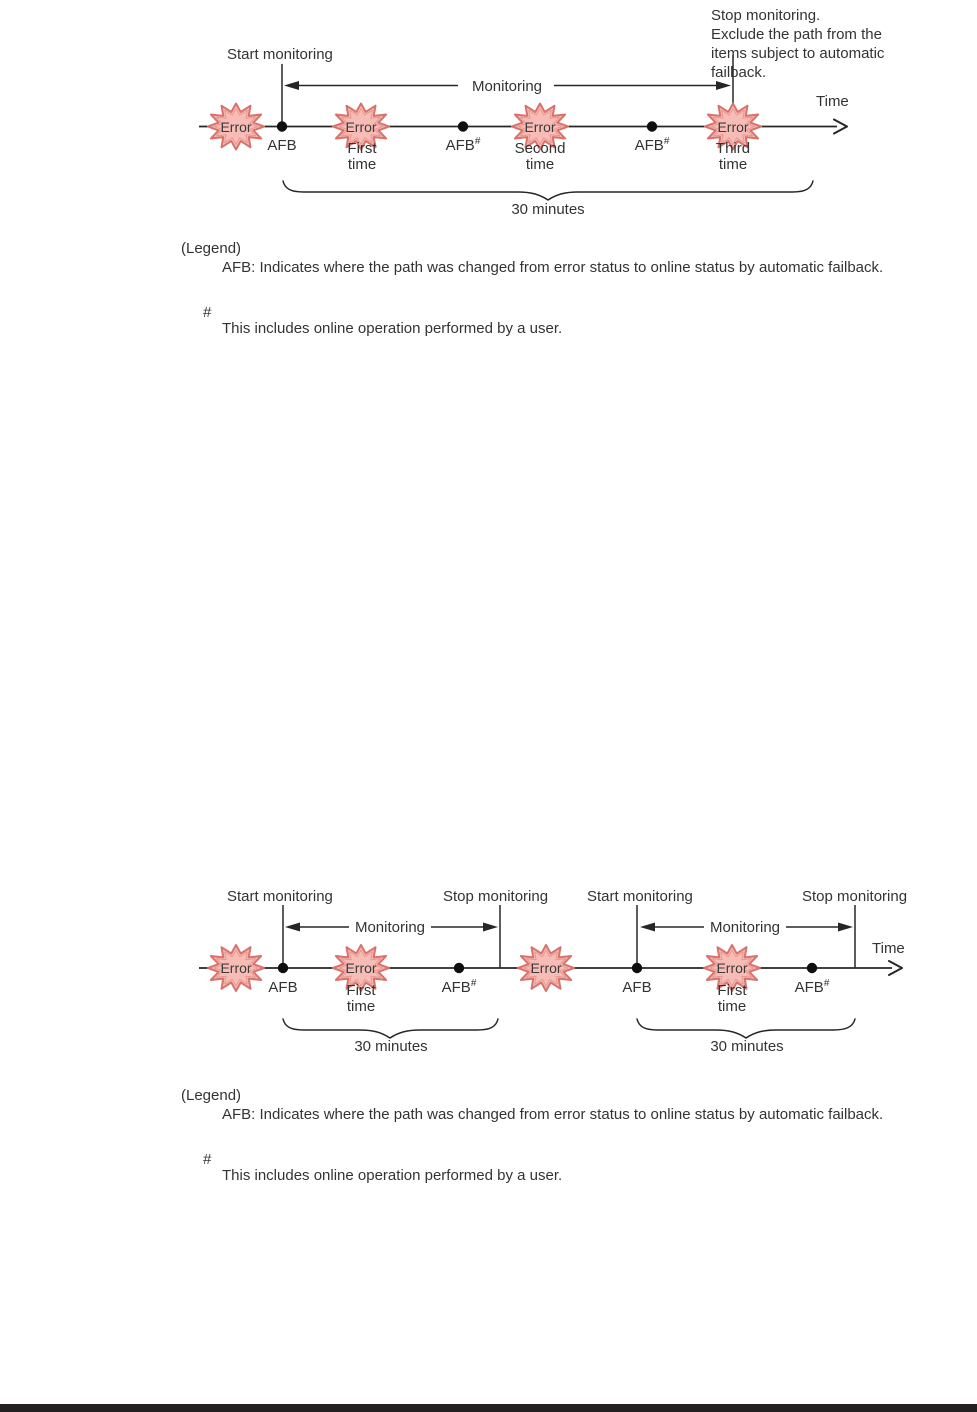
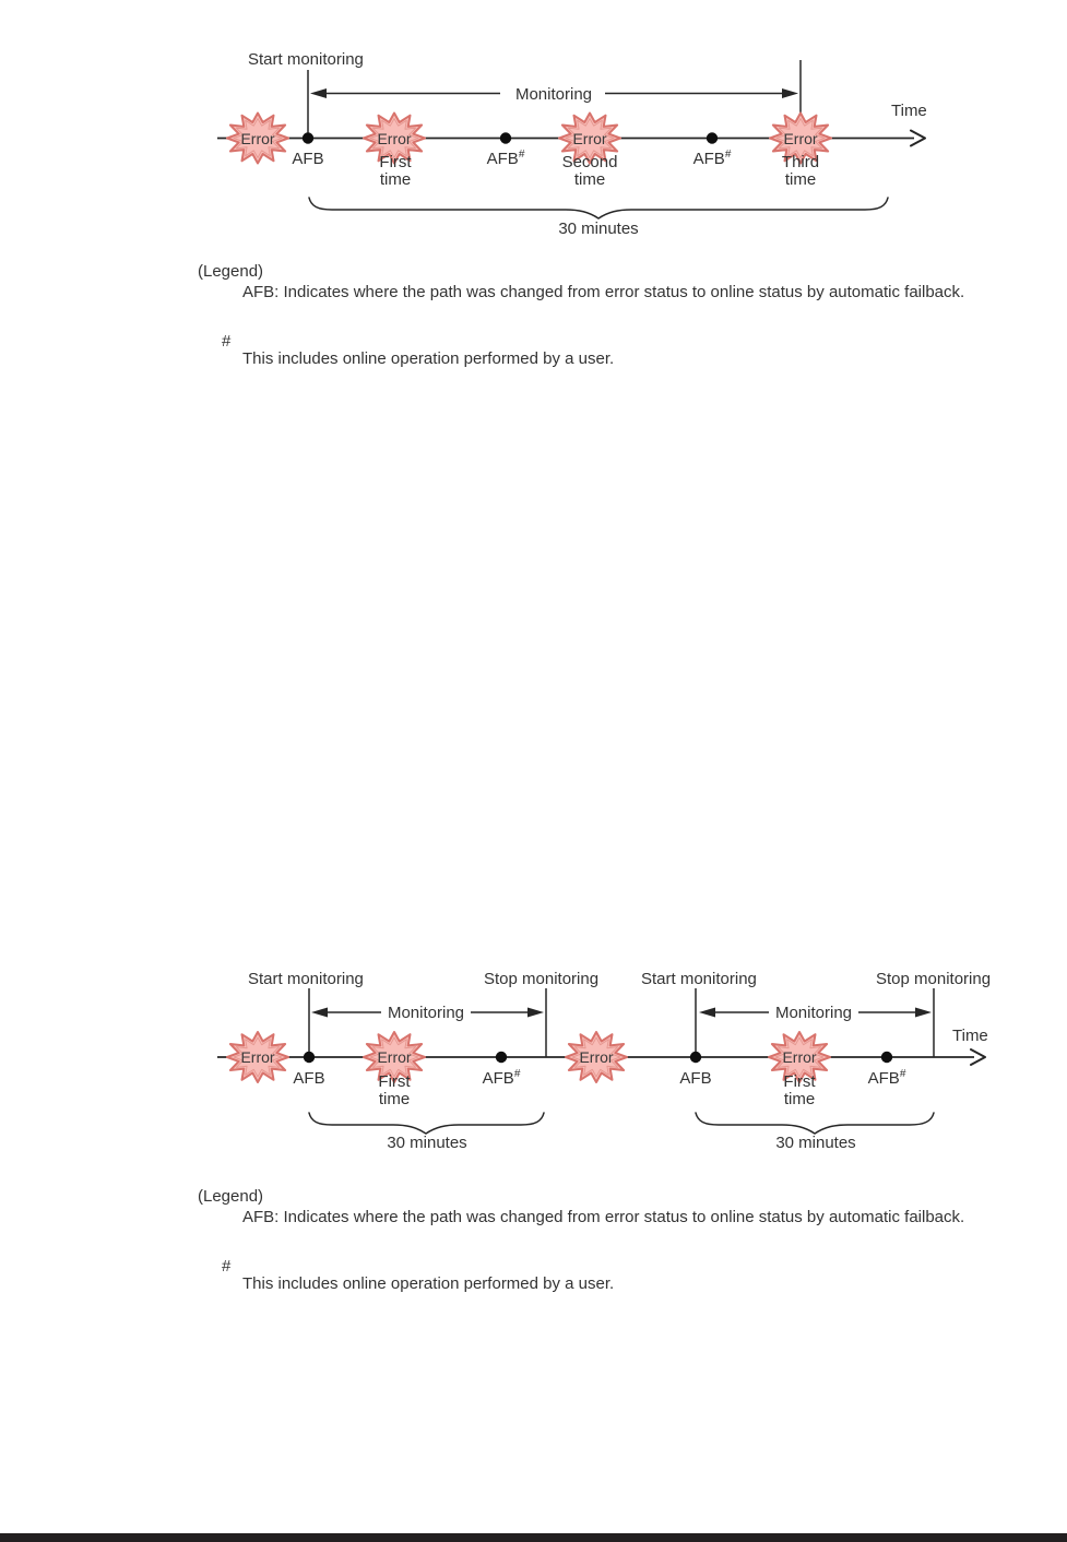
  Start monitoring
- Stop monitoring.
- Exclude the path from the
- items subject to automatic
- failback.
  Monitoring
  Time
  Error
  Error
  Error
  Error
  AFB
  First
  time
  AFB#
  Second
  time
  AFB#
  Third
  time
  30 minutes
  (Legend)
  AFB: Indicates where the path was changed from error status to online status by automatic failback.
  #
  This includes online operation performed by a user.
  Start monitoring
  Stop monitoring
  Start monitoring
  Stop monitoring
  Monitoring
  Monitoring
  Time
  Error
  Error
  Error
  Error
  AFB
  First
  time
  AFB#
  AFB
  First
  time
  AFB#
  30 minutes
  30 minutes
  (Legend)
  AFB: Indicates where the path was changed from error status to online status by automatic failback.
  #
  This includes online operation performed by a user.
